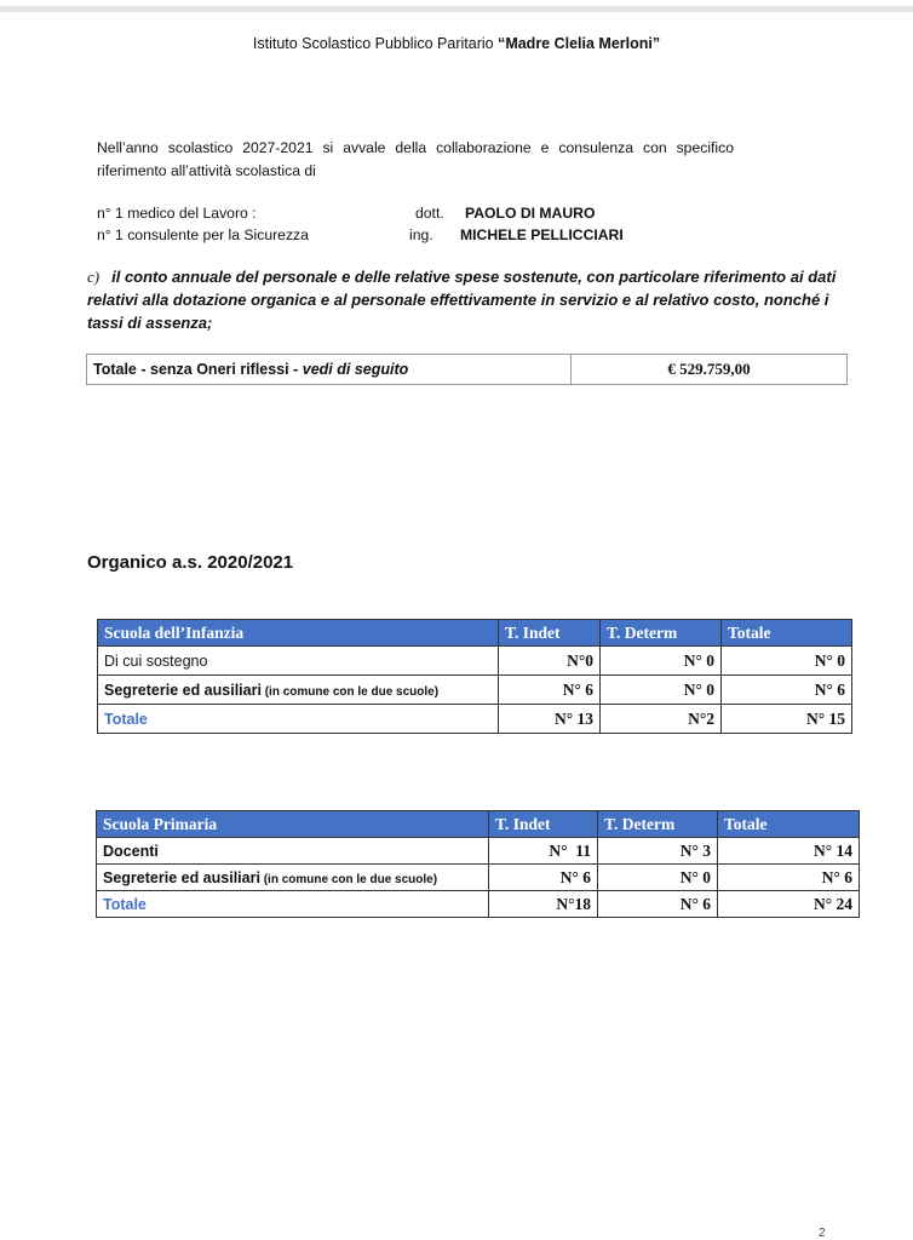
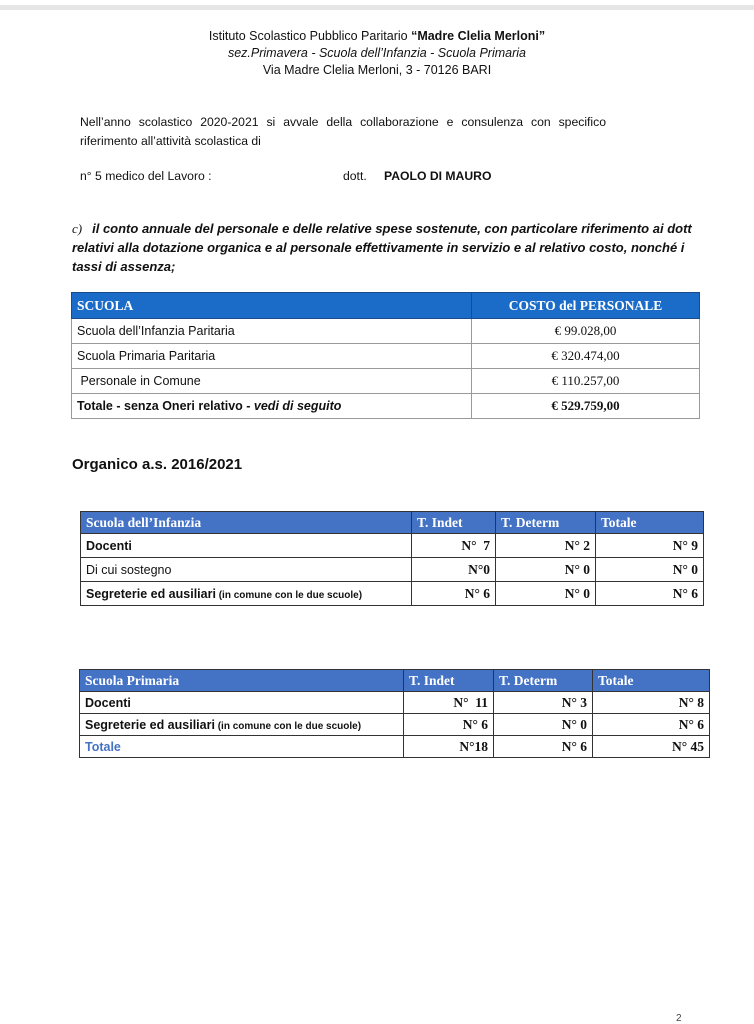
  Istituto Scolastico Pubblico Paritario “Madre Clelia Merloni”
+ sez.Primavera - Scuola dell’Infanzia - Scuola Primaria
+ Via Madre Clelia Merloni, 3 - 70126 BARI
- Nell’anno scolastico 2027-2021 si avvale della collaborazione e consulenza con specifico riferimento all’attività scolastica di
+ Nell’anno scolastico 2020-2021 si avvale della collaborazione e consulenza con specifico riferimento all’attività scolastica di
- n° 1 medico del Lavoro :
+ n° 5 medico del Lavoro :
  dott.
  PAOLO DI MAURO
- n° 1 consulente per la Sicurezza
- ing.
- MICHELE PELLICCIARI
- c) il conto annuale del personale e delle relative spese sostenute, con particolare riferimento ai dati relativi alla dotazione organica e al personale effettivamente in servizio e al relativo costo, nonché i tassi di assenza;
+ c) il conto annuale del personale e delle relative spese sostenute, con particolare riferimento ai dott relativi alla dotazione organica e al personale effettivamente in servizio e al relativo costo, nonché i tassi di assenza;
+ SCUOLA	COSTO del PERSONALE
+ Scuola dell’Infanzia Paritaria	€ 99.028,00
+ Scuola Primaria Paritaria	€ 320.474,00
+ Personale in Comune	€ 110.257,00
- Totale - senza Oneri riflessi - vedi di seguito	€ 529.759,00
+ Totale - senza Oneri relativo - vedi di seguito	€ 529.759,00
- Organico a.s. 2020/2021
+ Organico a.s. 2016/2021
  Scuola dell’Infanzia	T. Indet	T. Determ	Totale
+ Docenti	N° 7	N° 2	N° 9
  Di cui sostegno	N°0	N° 0	N° 0
  Segreterie ed ausiliari (in comune con le due scuole)	N° 6	N° 0	N° 6
- Totale	N° 13	N°2	N° 15
  Scuola Primaria	T. Indet	T. Determ	Totale
- Docenti	N° 11	N° 3	N° 14
+ Docenti	N° 11	N° 3	N° 8
  Segreterie ed ausiliari (in comune con le due scuole)	N° 6	N° 0	N° 6
- Totale	N°18	N° 6	N° 24
+ Totale	N°18	N° 6	N° 45
  2
